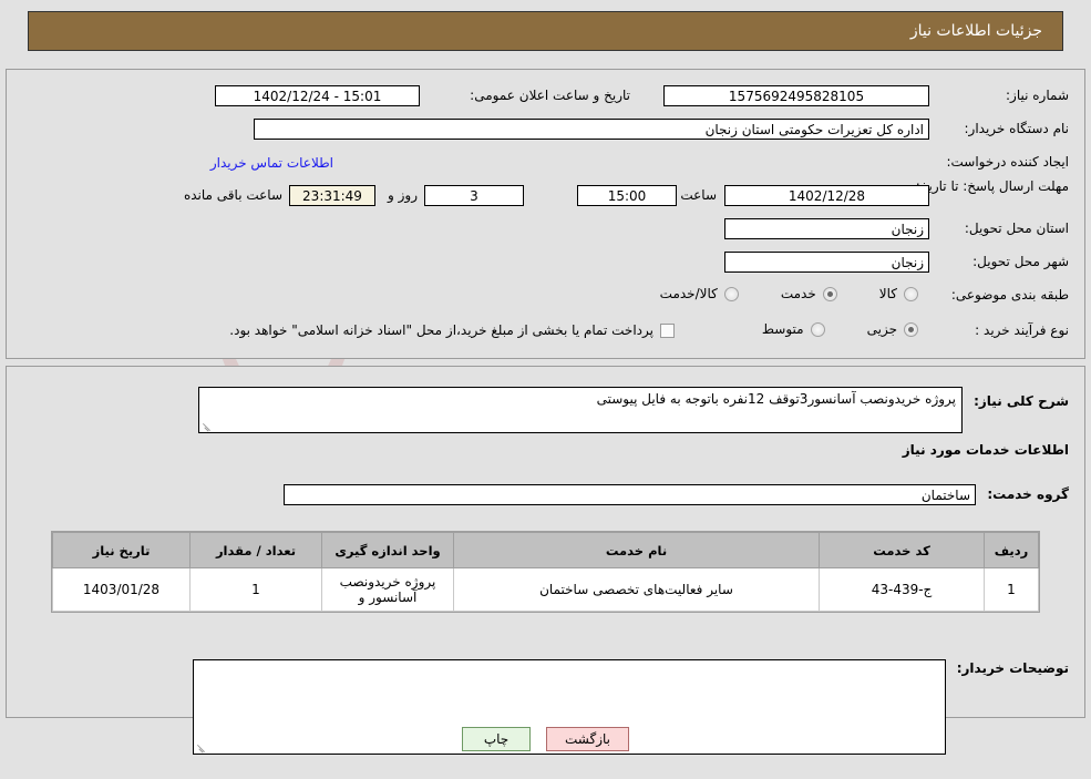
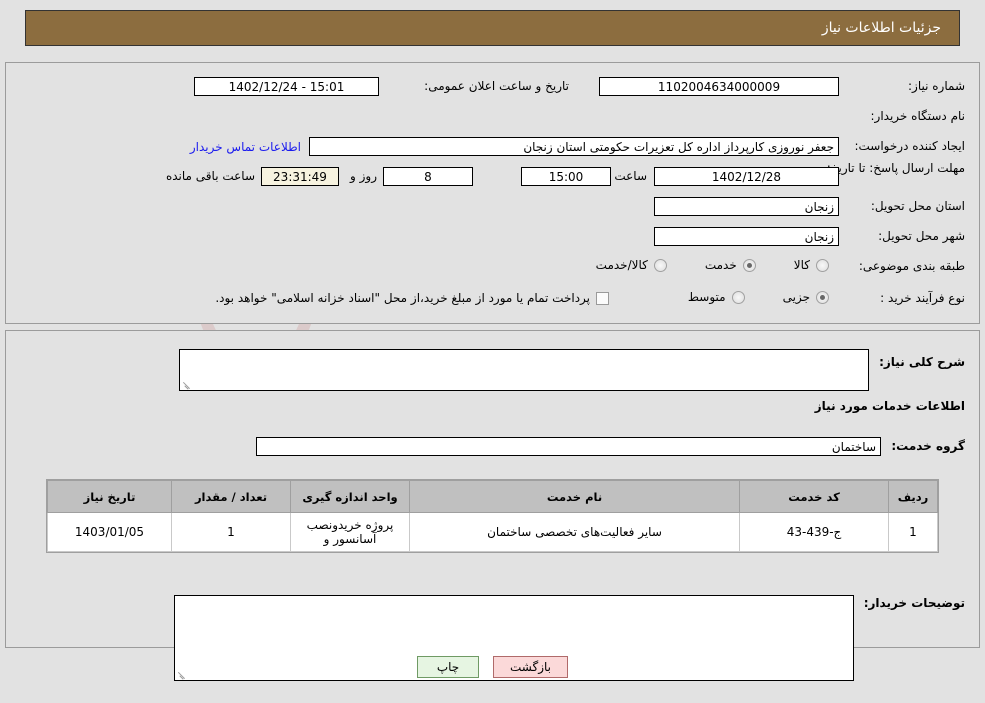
  جزئیات اطلاعات نیاز
  شماره نیاز:
- 1575692495828105
+ 1102004634000009
  تاریخ و ساعت اعلان عمومی:
  15:01 - 1402/12/24
  نام دستگاه خریدار:
- اداره کل تعزیرات حکومتی استان زنجان
  ایجاد کننده درخواست:
+ جعفر نوروزی کارپرداز اداره کل تعزیرات حکومتی استان زنجان
  اطلاعات تماس خریدار
  مهلت ارسال پاسخ: تا تاری
  1402/12/28
  ساعت
  15:00
- 3
+ 8
  روز و
  23:31:49
  ساعت باقی مانده
  استان محل تحویل:
  زنجان
  شهر محل تحویل:
  زنجان
  طبقه بندی موضوعی:
  کالا
  خدمت
  کالا/خدمت
  نوع فرآیند خرید :
  جزیی
  متوسط
- پرداخت تمام یا بخشی از مبلغ خرید،از محل "اسناد خزانه اسلامی" خواهد بود.
+ پرداخت تمام یا مورد از مبلغ خرید،از محل "اسناد خزانه اسلامی" خواهد بود.
  شرح کلی نیاز:
- پروژه خریدونصب آسانسور3توقف 12نفره باتوجه به فایل پیوستی
  اطلاعات خدمات مورد نیاز
  گروه خدمت:
  ساختمان
  ردیف	کد خدمت	نام خدمت	واحد اندازه گیری	تعداد / مقدار	تاریخ نیاز
- 1	ج-439-43	سایر فعالیتهای تخصصی ساختمان	پروژه خریدونصب آسانسور و	1	1403/01/28
+ 1	ج-439-43	سایر فعالیتهای تخصصی ساختمان	پروژه خریدونصب آسانسور و	1	1403/01/05
  توضیحات خریدار:
  بازگشت
  چاپ
